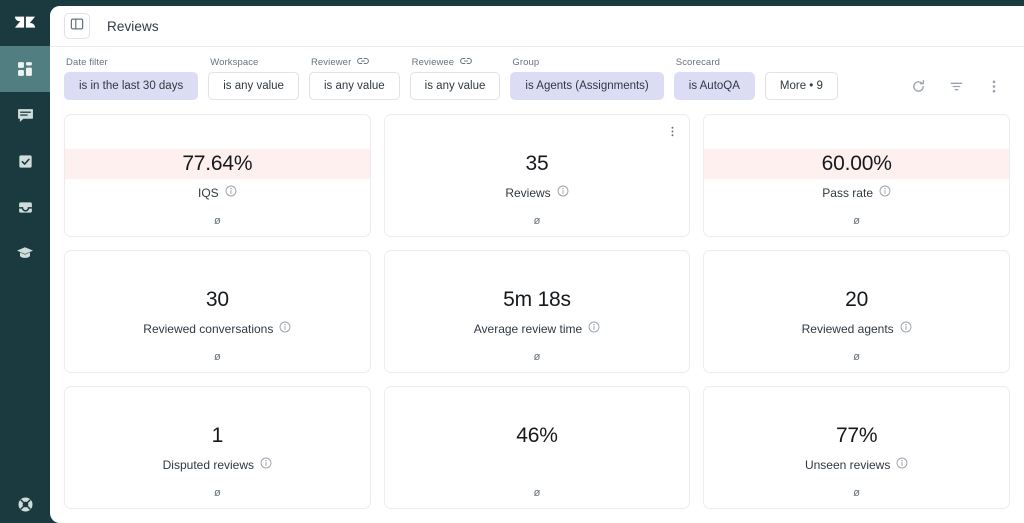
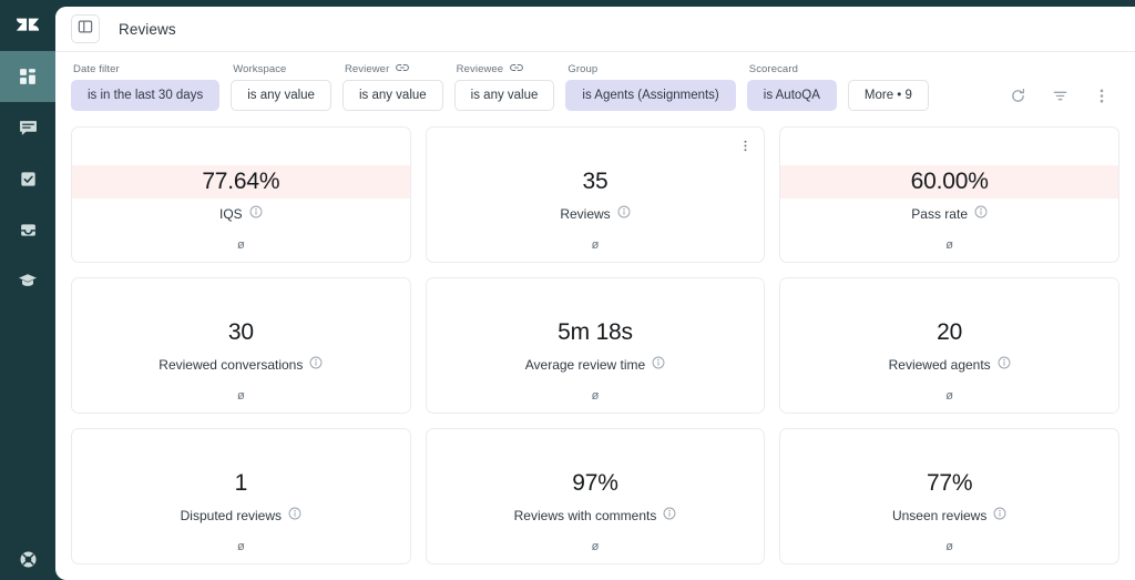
  Reviews
  Date filter
  is in the last 30 days
  Workspace
  is any value
  Reviewer
  is any value
  Reviewee
  is any value
  Group
  is Agents (Assignments)
  Scorecard
  is AutoQA
  More • 9
  77.64%
  IQS
  ø
  35
  Reviews
  ø
  60.00%
  Pass rate
  ø
  30
  Reviewed conversations
  ø
  5m 18s
  Average review time
  ø
  20
  Reviewed agents
  ø
  1
  Disputed reviews
  ø
- 46%
+ 97%
+ Reviews with comments
  ø
  77%
  Unseen reviews
  ø
